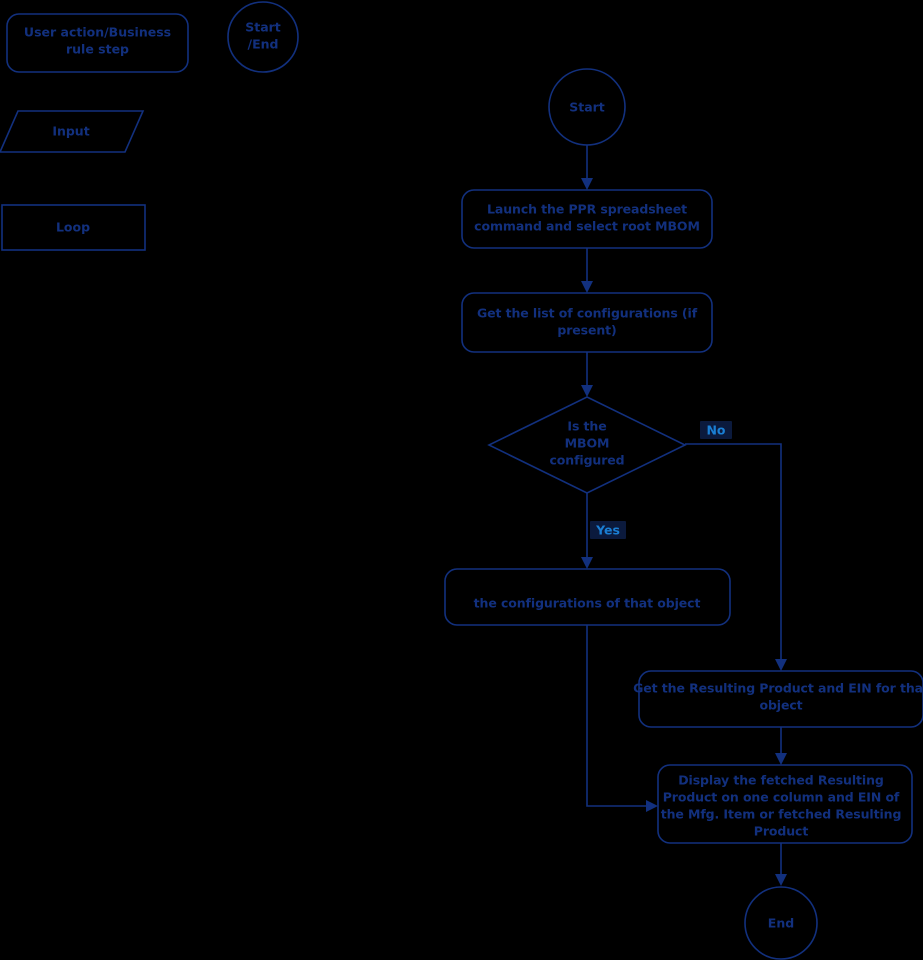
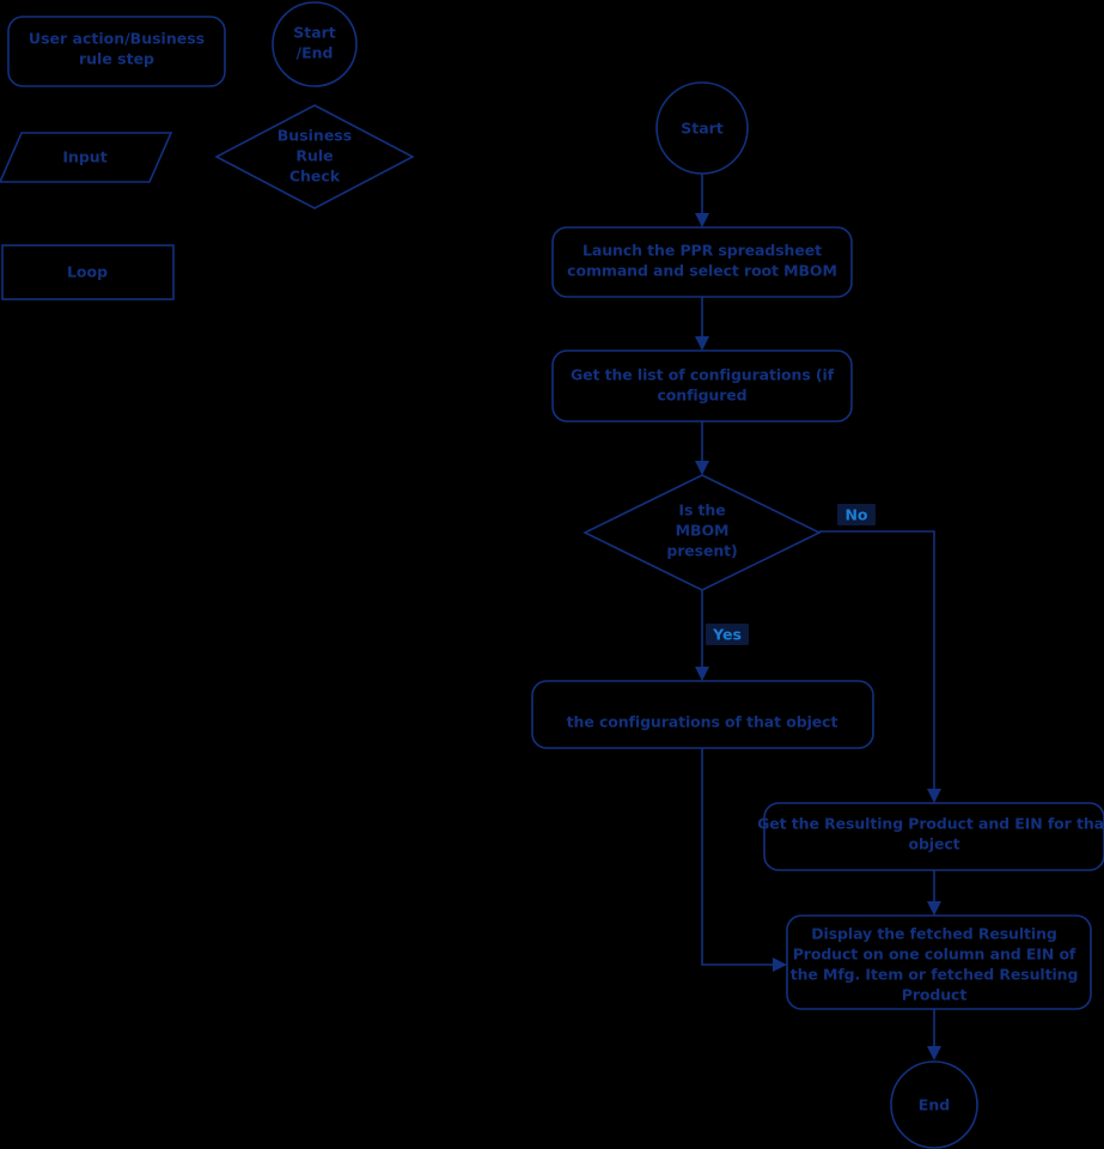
  User action/Business
  rule step
  Start
  /End
  Input
+ Business
+ Rule
+ Check
  Loop
  No
  Yes
  Start
  Launch the PPR spreadsheet
  command and select root MBOM
  Get the list of configurations (if
- present)
+ configured
  Is the
  MBOM
- configured
+ present)
  the configurations of that object
  Get the Resulting Product and EIN for tha
  object
  Display the fetched Resulting
  Product on one column and EIN of
  the Mfg. Item or fetched Resulting
  Product
  End
